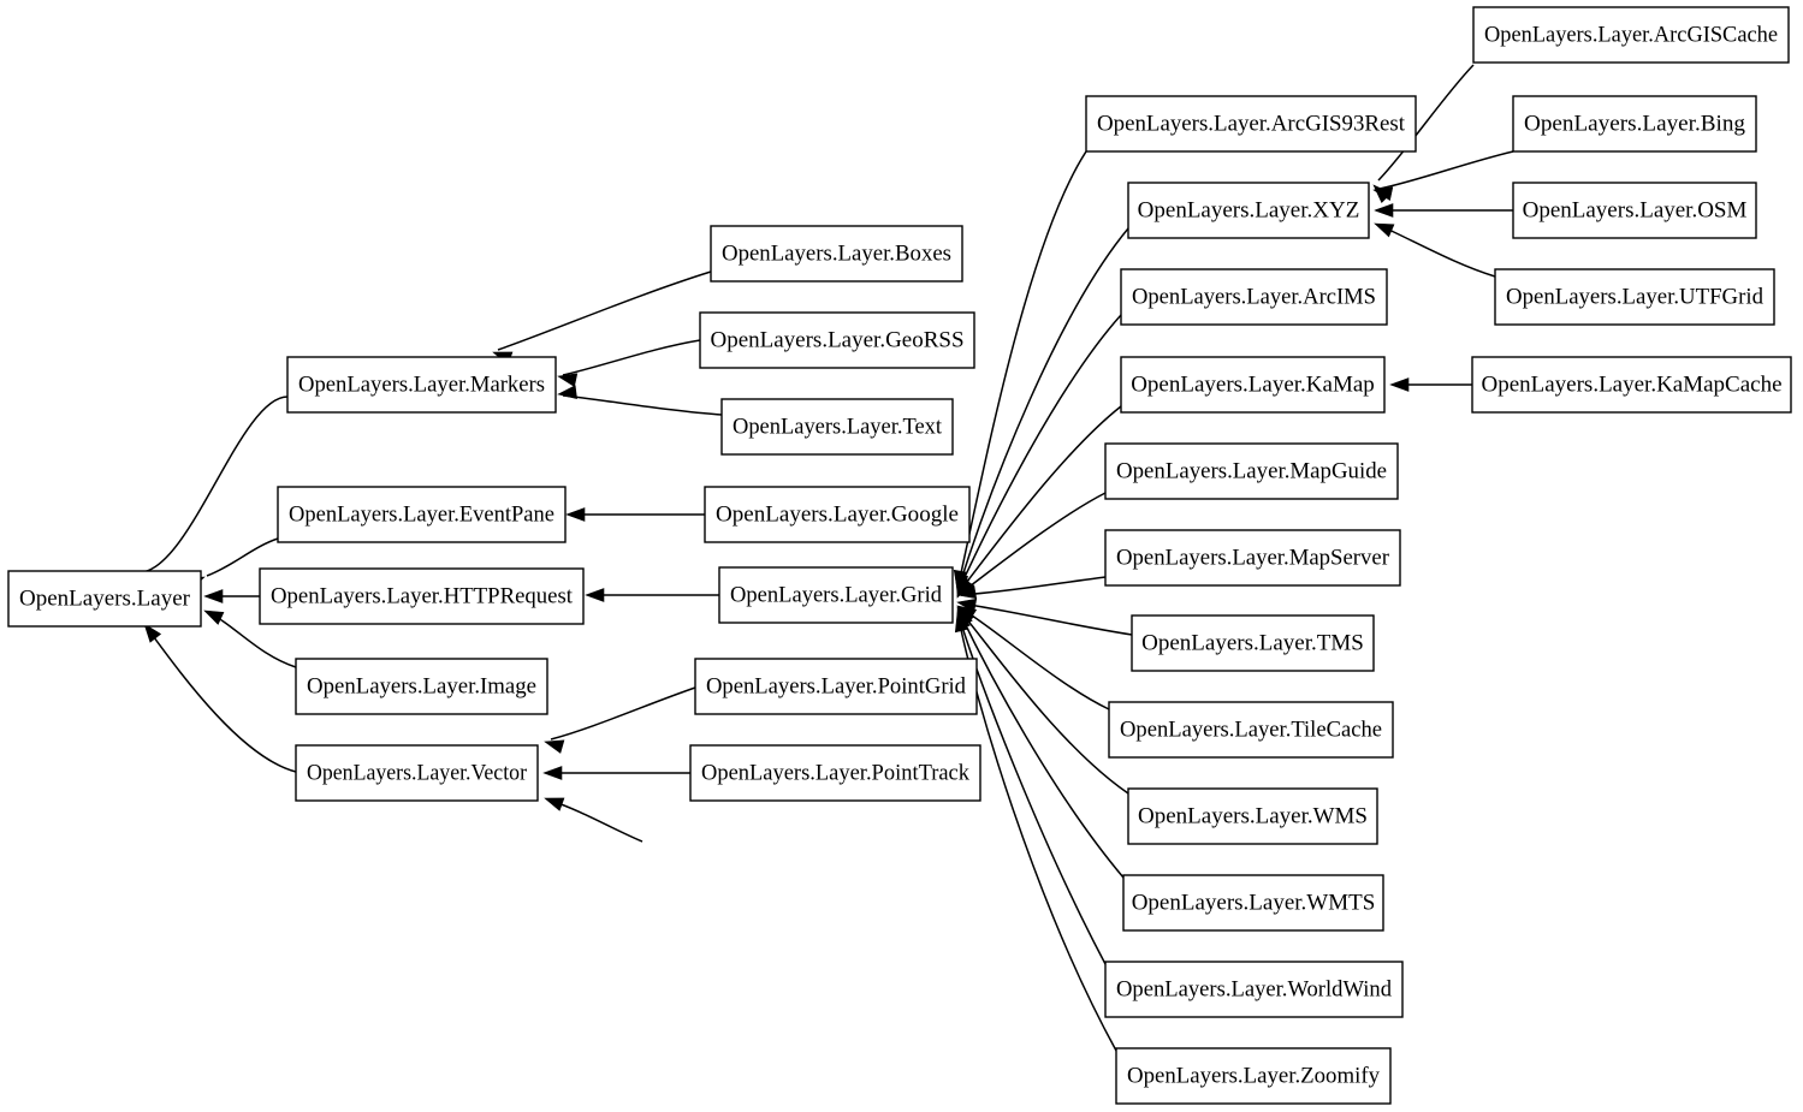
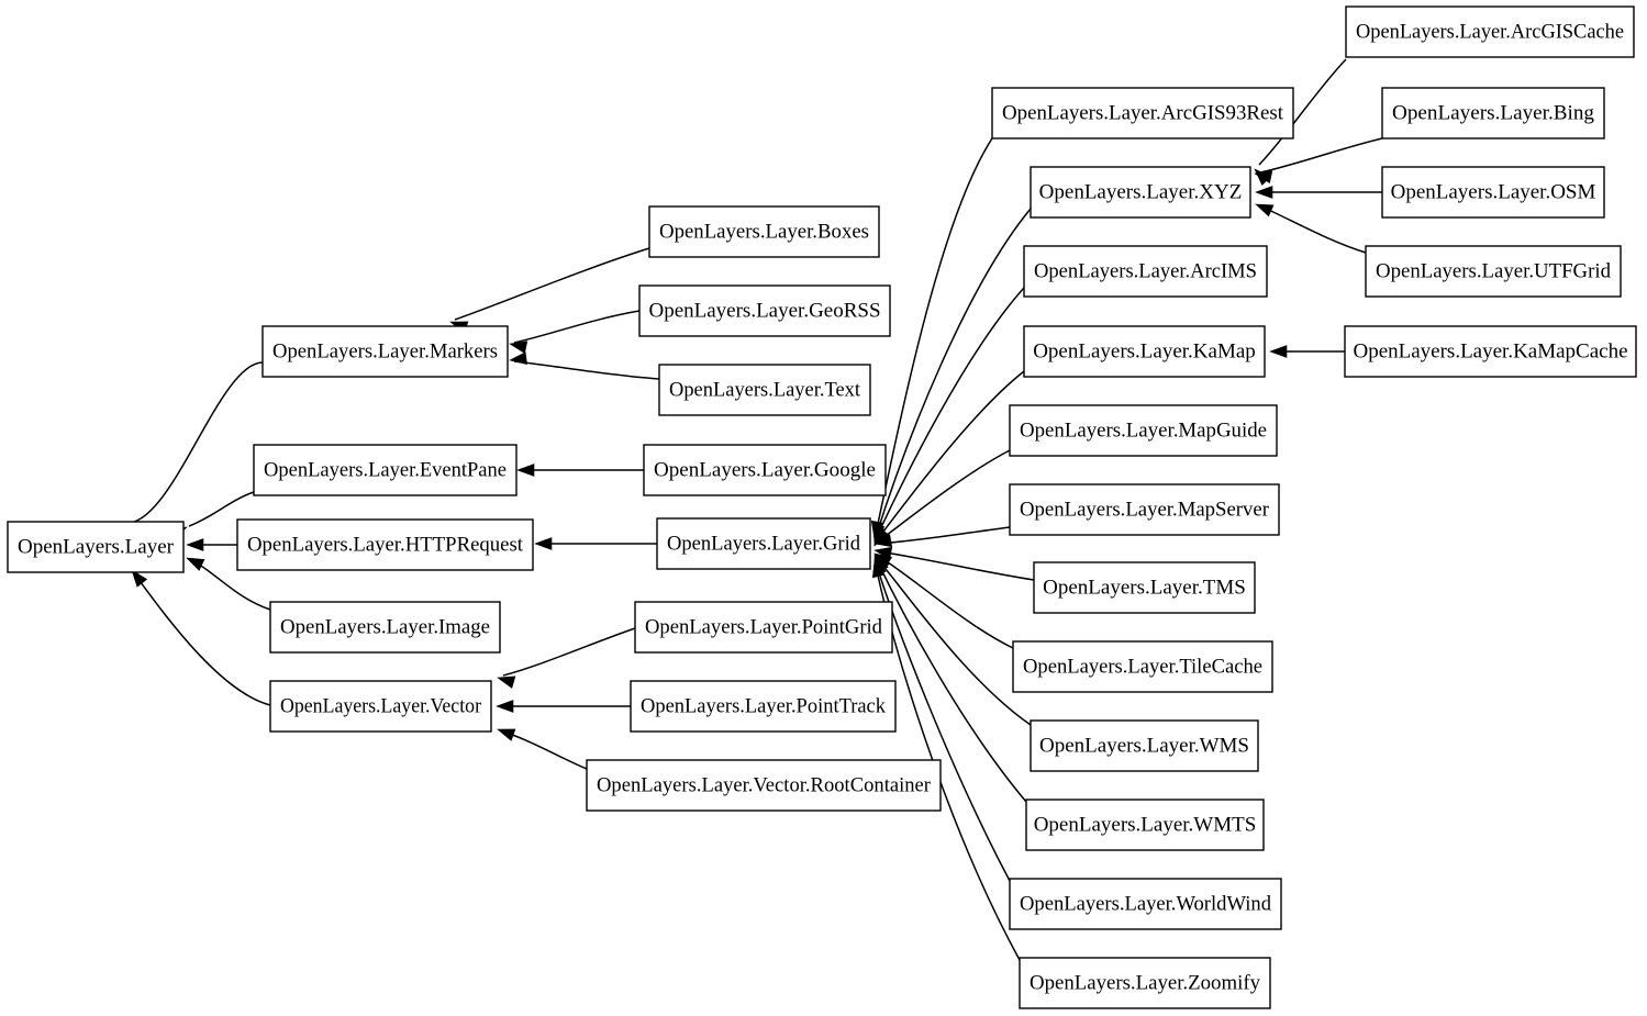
  OpenLayers.Layer
  OpenLayers.Layer.Markers
  OpenLayers.Layer.EventPane
  OpenLayers.Layer.HTTPRequest
  OpenLayers.Layer.Image
  OpenLayers.Layer.Vector
  OpenLayers.Layer.Boxes
  OpenLayers.Layer.GeoRSS
  OpenLayers.Layer.Text
  OpenLayers.Layer.Google
  OpenLayers.Layer.Grid
  OpenLayers.Layer.PointGrid
  OpenLayers.Layer.PointTrack
+ OpenLayers.Layer.Vector.RootContainer
  OpenLayers.Layer.ArcGIS93Rest
  OpenLayers.Layer.XYZ
  OpenLayers.Layer.ArcIMS
  OpenLayers.Layer.KaMap
  OpenLayers.Layer.MapGuide
  OpenLayers.Layer.MapServer
  OpenLayers.Layer.TMS
  OpenLayers.Layer.TileCache
  OpenLayers.Layer.WMS
  OpenLayers.Layer.WMTS
  OpenLayers.Layer.WorldWind
  OpenLayers.Layer.Zoomify
  OpenLayers.Layer.ArcGISCache
  OpenLayers.Layer.Bing
  OpenLayers.Layer.OSM
  OpenLayers.Layer.UTFGrid
  OpenLayers.Layer.KaMapCache
